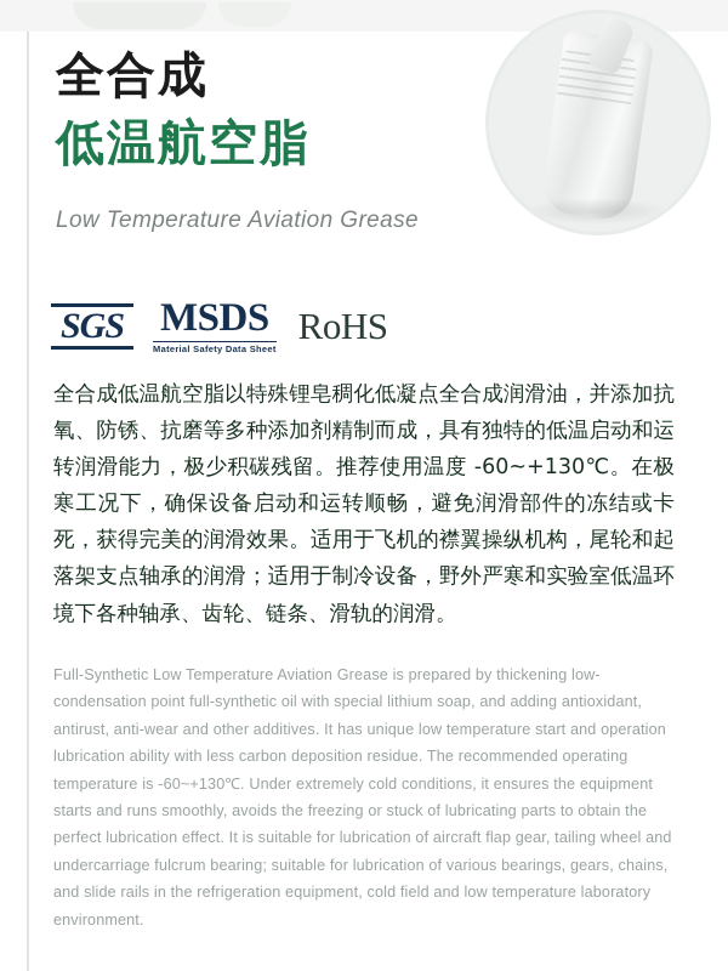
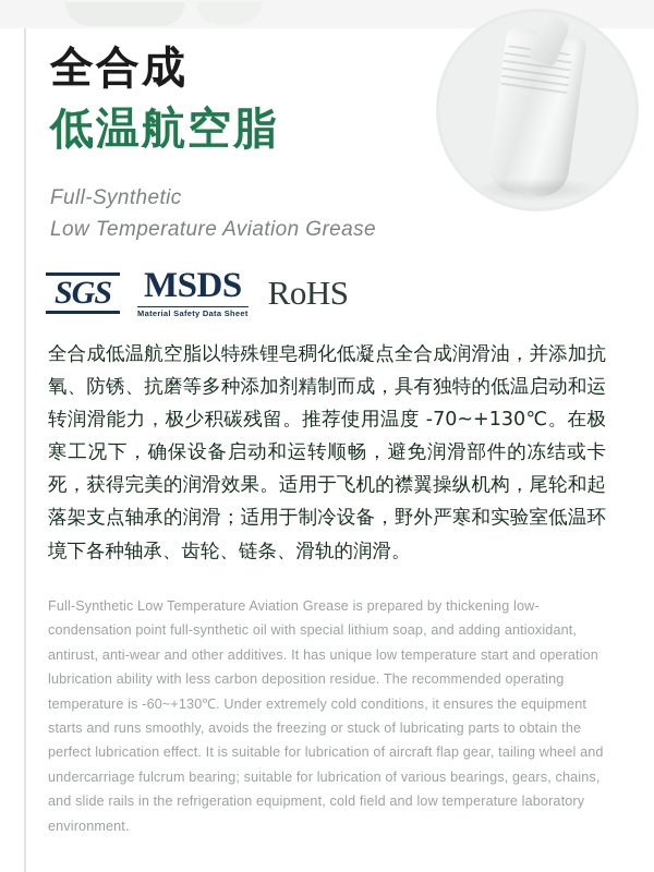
  全合成
  低温航空脂
+ Full-Synthetic
  Low Temperature Aviation Grease
  SGS
  MSDS
  Material Safety Data Sheet
  RoHS
- 全合成低温航空脂以特殊锂皂稠化低凝点全合成润滑油，并添加抗氧、防锈、抗磨等多种添加剂精制而成，具有独特的低温启动和运转润滑能力，极少积碳残留。推荐使用温度 -60~+130℃。在极寒工况下，确保设备启动和运转顺畅，避免润滑部件的冻结或卡死，获得完美的润滑效果。适用于飞机的襟翼操纵机构，尾轮和起落架支点轴承的润滑；适用于制冷设备，野外严寒和实验室低温环境下各种轴承、齿轮、链条、滑轨的润滑。
+ 全合成低温航空脂以特殊锂皂稠化低凝点全合成润滑油，并添加抗氧、防锈、抗磨等多种添加剂精制而成，具有独特的低温启动和运转润滑能力，极少积碳残留。推荐使用温度 -70~+130℃。在极寒工况下，确保设备启动和运转顺畅，避免润滑部件的冻结或卡死，获得完美的润滑效果。适用于飞机的襟翼操纵机构，尾轮和起落架支点轴承的润滑；适用于制冷设备，野外严寒和实验室低温环境下各种轴承、齿轮、链条、滑轨的润滑。
  Full-Synthetic Low Temperature Aviation Grease is prepared by thickening low-condensation point full-synthetic oil with special lithium soap, and adding antioxidant, antirust, anti-wear and other additives. It has unique low temperature start and operation lubrication ability with less carbon deposition residue. The recommended operating temperature is -60~+130℃. Under extremely cold conditions, it ensures the equipment starts and runs smoothly, avoids the freezing or stuck of lubricating parts to obtain the perfect lubrication effect. It is suitable for lubrication of aircraft flap gear, tailing wheel and undercarriage fulcrum bearing; suitable for lubrication of various bearings, gears, chains, and slide rails in the refrigeration equipment, cold field and low temperature laboratory environment.
